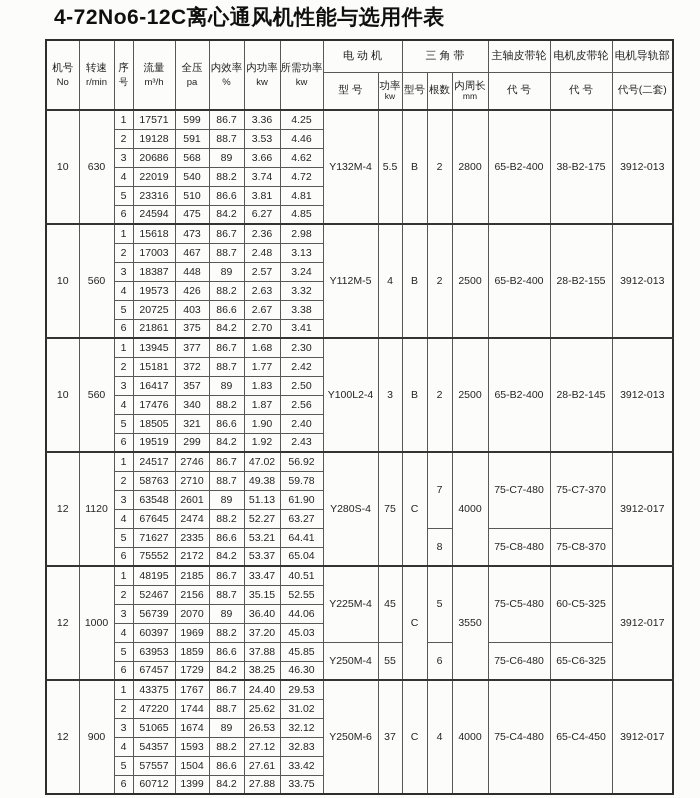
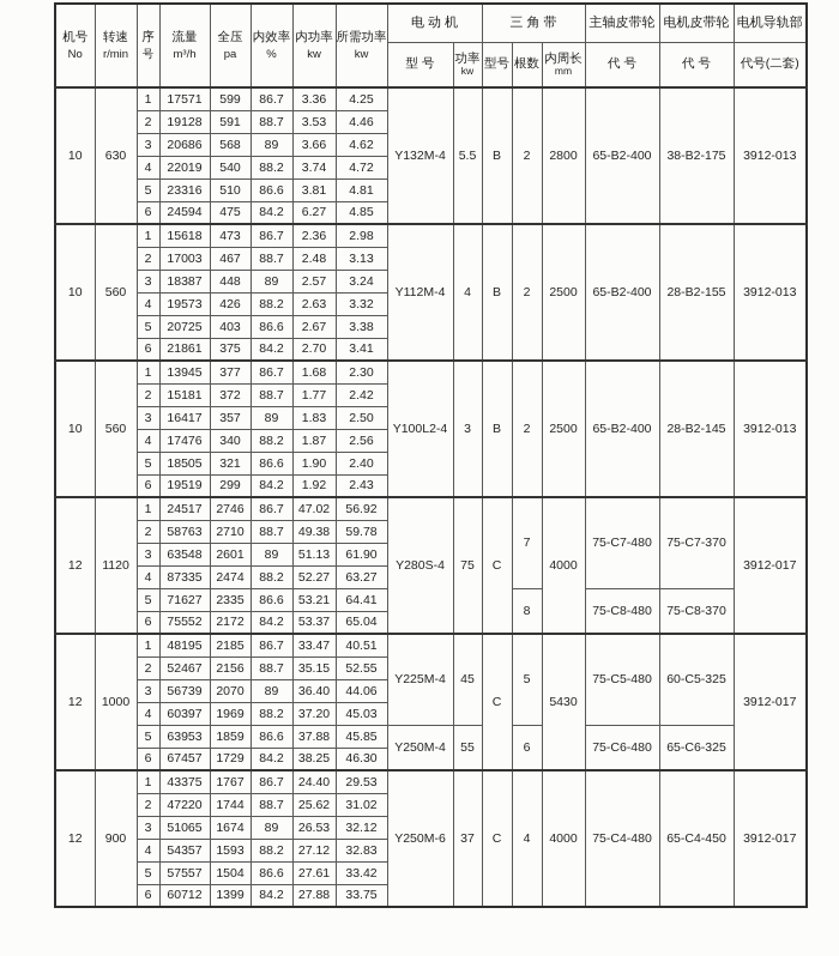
- 4-72No6-12C离心通风机性能与选用件表
  机号 No	转速 r/min	序 号	流量 m³/h	全压 pa	内效率 %	内功率 kw	所需功率 kw	电 动 机	三 角 带	主轴皮带轮	电机皮带轮	电机导轨部
  型 号	功率 kw	型号	根数	内周长 mm	代 号	代 号	代号(二套)
  10	630	1	17571	599	86.7	3.36	4.25	Y132M-4	5.5	B	2	2800	65-B2-400	38-B2-175	3912-013
  2	19128	591	88.7	3.53	4.46
  3	20686	568	89	3.66	4.62
  4	22019	540	88.2	3.74	4.72
  5	23316	510	86.6	3.81	4.81
  6	24594	475	84.2	6.27	4.85
- 10	560	1	15618	473	86.7	2.36	2.98	Y112M-5	4	B	2	2500	65-B2-400	28-B2-155	3912-013
+ 10	560	1	15618	473	86.7	2.36	2.98	Y112M-4	4	B	2	2500	65-B2-400	28-B2-155	3912-013
  2	17003	467	88.7	2.48	3.13
  3	18387	448	89	2.57	3.24
  4	19573	426	88.2	2.63	3.32
  5	20725	403	86.6	2.67	3.38
  6	21861	375	84.2	2.70	3.41
  10	560	1	13945	377	86.7	1.68	2.30	Y100L2-4	3	B	2	2500	65-B2-400	28-B2-145	3912-013
  2	15181	372	88.7	1.77	2.42
  3	16417	357	89	1.83	2.50
  4	17476	340	88.2	1.87	2.56
  5	18505	321	86.6	1.90	2.40
  6	19519	299	84.2	1.92	2.43
  12	1120	1	24517	2746	86.7	47.02	56.92	Y280S-4	75	C	7	4000	75-C7-480	75-C7-370	3912-017
  2	58763	2710	88.7	49.38	59.78
  3	63548	2601	89	51.13	61.90
- 4	67645	2474	88.2	52.27	63.27
+ 4	87335	2474	88.2	52.27	63.27
  5	71627	2335	86.6	53.21	64.41	8	75-C8-480	75-C8-370
  6	75552	2172	84.2	53.37	65.04
- 12	1000	1	48195	2185	86.7	33.47	40.51	Y225M-4	45	C	5	3550	75-C5-480	60-C5-325	3912-017
+ 12	1000	1	48195	2185	86.7	33.47	40.51	Y225M-4	45	C	5	5430	75-C5-480	60-C5-325	3912-017
  2	52467	2156	88.7	35.15	52.55
  3	56739	2070	89	36.40	44.06
  4	60397	1969	88.2	37.20	45.03
  5	63953	1859	86.6	37.88	45.85	Y250M-4	55	6	75-C6-480	65-C6-325
  6	67457	1729	84.2	38.25	46.30
  12	900	1	43375	1767	86.7	24.40	29.53	Y250M-6	37	C	4	4000	75-C4-480	65-C4-450	3912-017
  2	47220	1744	88.7	25.62	31.02
  3	51065	1674	89	26.53	32.12
  4	54357	1593	88.2	27.12	32.83
  5	57557	1504	86.6	27.61	33.42
  6	60712	1399	84.2	27.88	33.75
